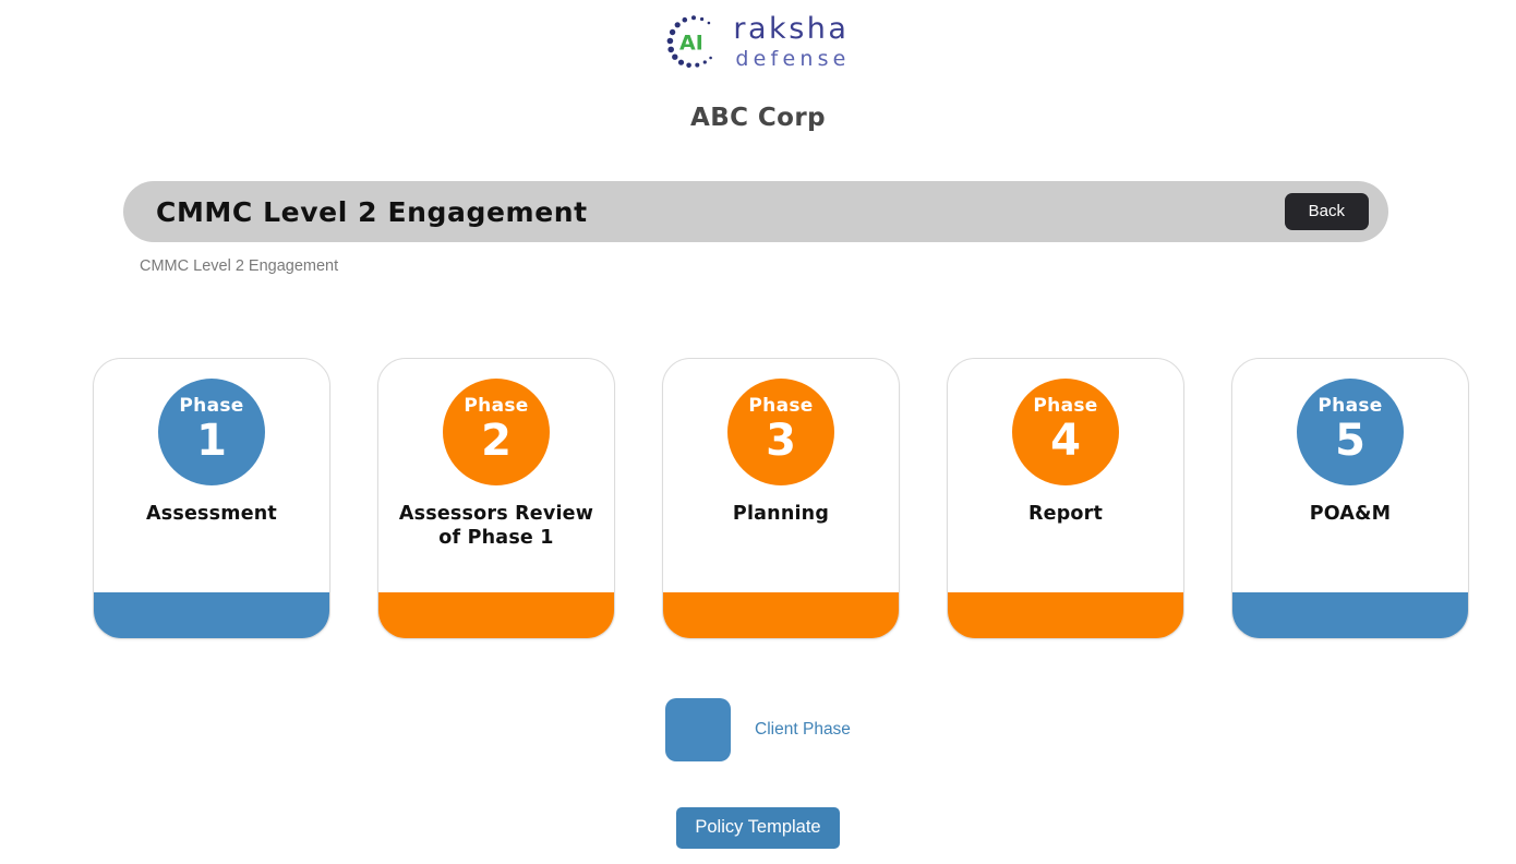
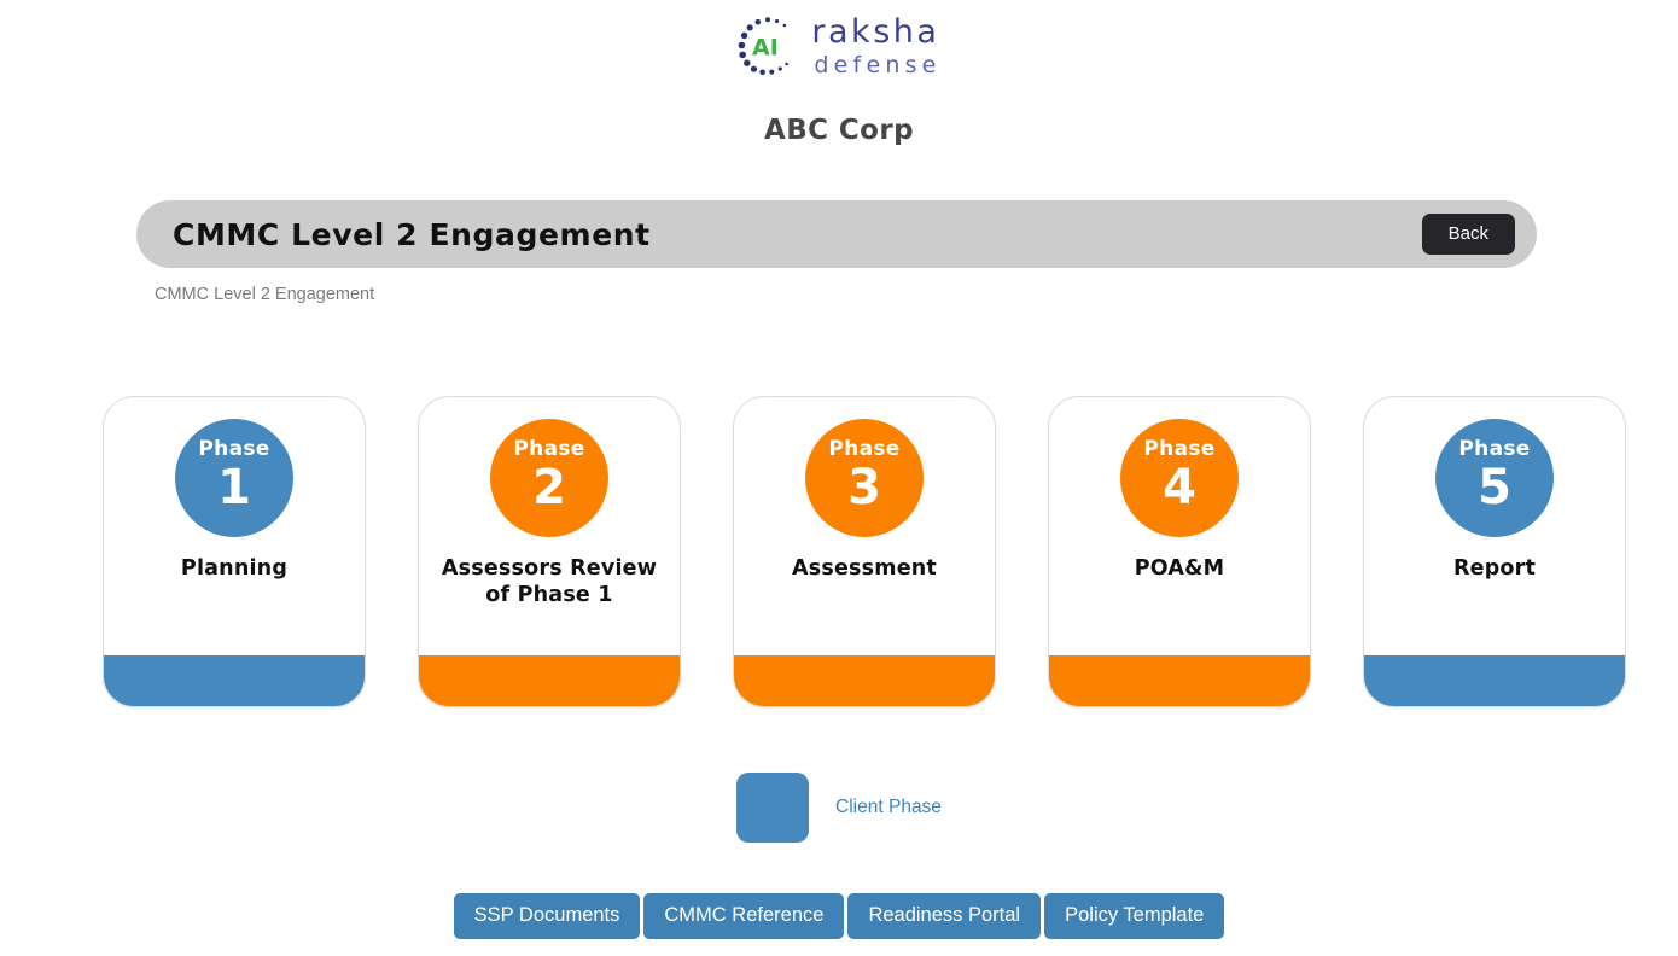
  AI
  raksha
  defense
  ABC Corp
  CMMC Level 2 Engagement
  Back
  CMMC Level 2 Engagement
  Phase
  1
- Assessment
+ Planning
  Phase
  2
  Assessors Review of Phase 1
  Phase
  3
- Planning
+ Assessment
  Phase
  4
- Report
+ POA&M
  Phase
  5
- POA&M
+ Report
  Client Phase
+ SSP Documents
+ CMMC Reference
+ Readiness Portal
  Policy Template
